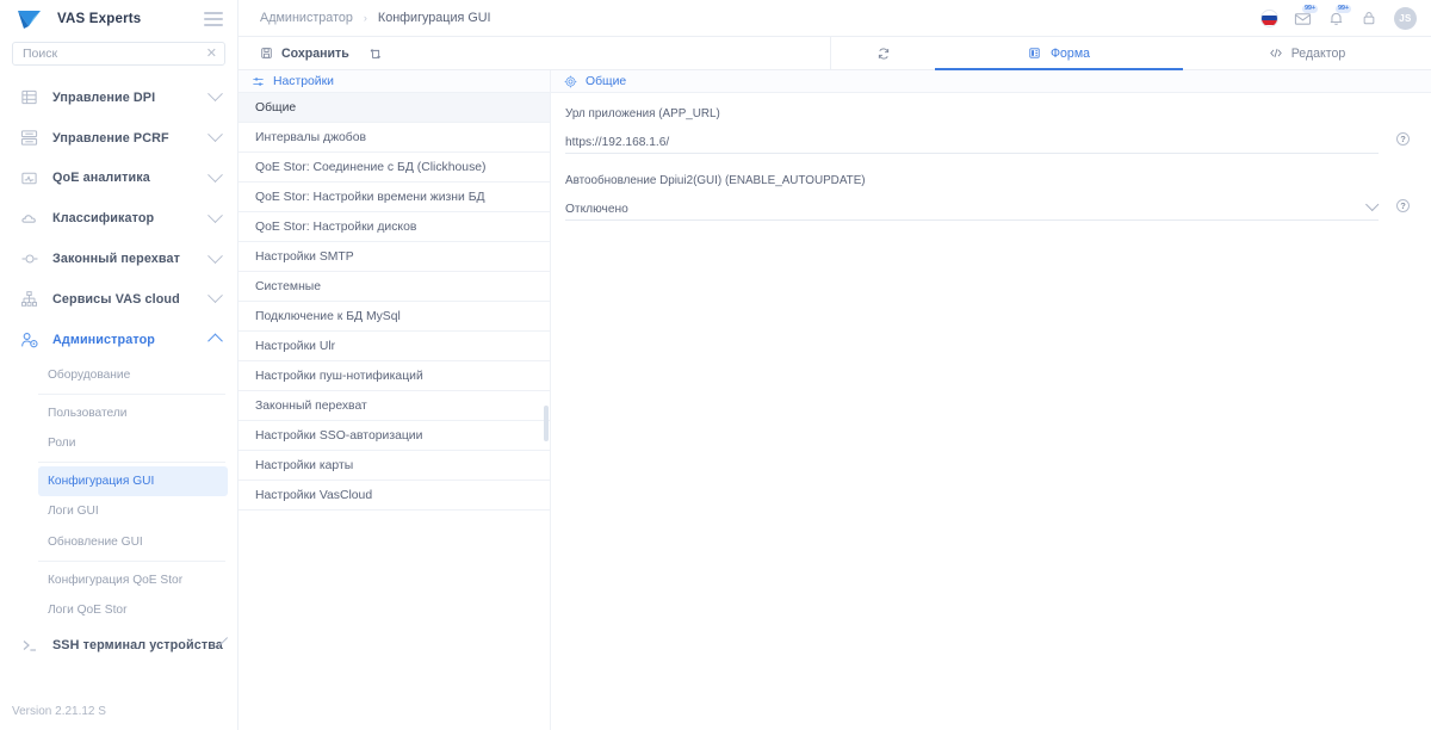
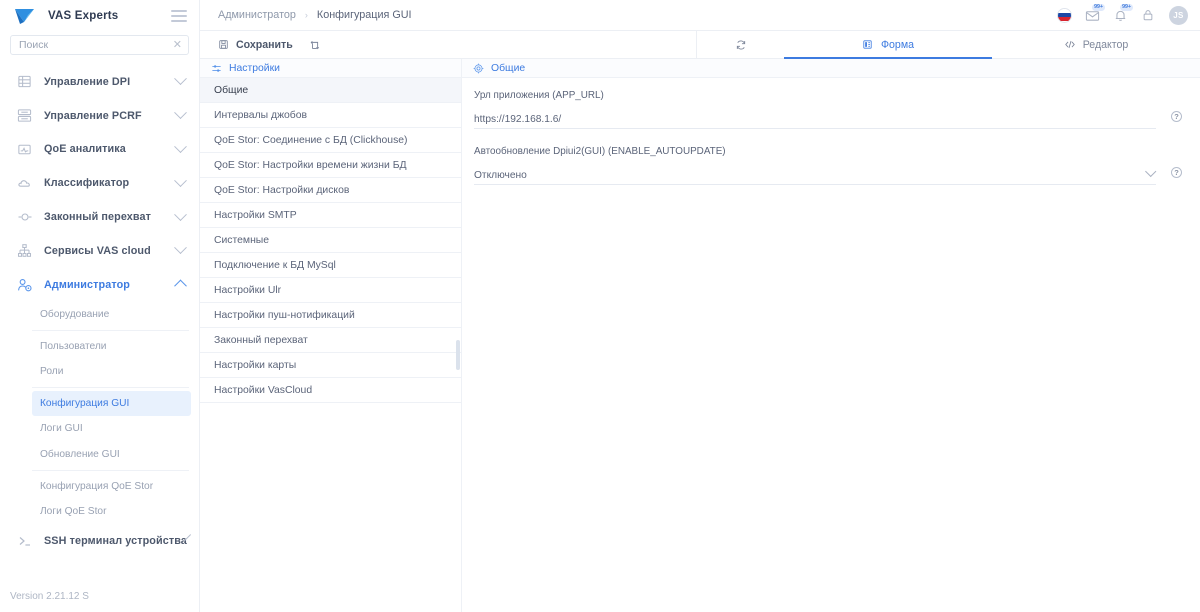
  VAS Experts
  Поиск
  ✕
  Управление DPI
  Управление PCRF
  QoE аналитика
  Классификатор
  Законный перехват
  Сервисы VAS cloud
  Администратор
  Оборудование
  Пользователи
  Роли
  Конфигурация GUI
  Логи GUI
  Обновление GUI
  Конфигурация QoE Stor
  Логи QoE Stor
  SSH терминал устройства
  Version 2.21.12 S
  Администратор
  ›
  Конфигурация GUI
  JS
  Сохранить
  Форма
  Редактор
  Настройки
  Общие
  Интервалы джобов
  QoE Stor: Соединение с БД (Clickhouse)
  QoE Stor: Настройки времени жизни БД
  QoE Stor: Настройки дисков
  Настройки SMTP
  Системные
  Подключение к БД MySql
  Настройки Ulr
  Настройки пуш-нотификаций
  Законный перехват
- Настройки SSO-авторизации
  Настройки карты
  Настройки VasCloud
  Общие
  Урл приложения (APP_URL)
  https://192.168.1.6/
  ?
  Автообновление Dpiui2(GUI) (ENABLE_AUTOUPDATE)
  Отключено
  ?
